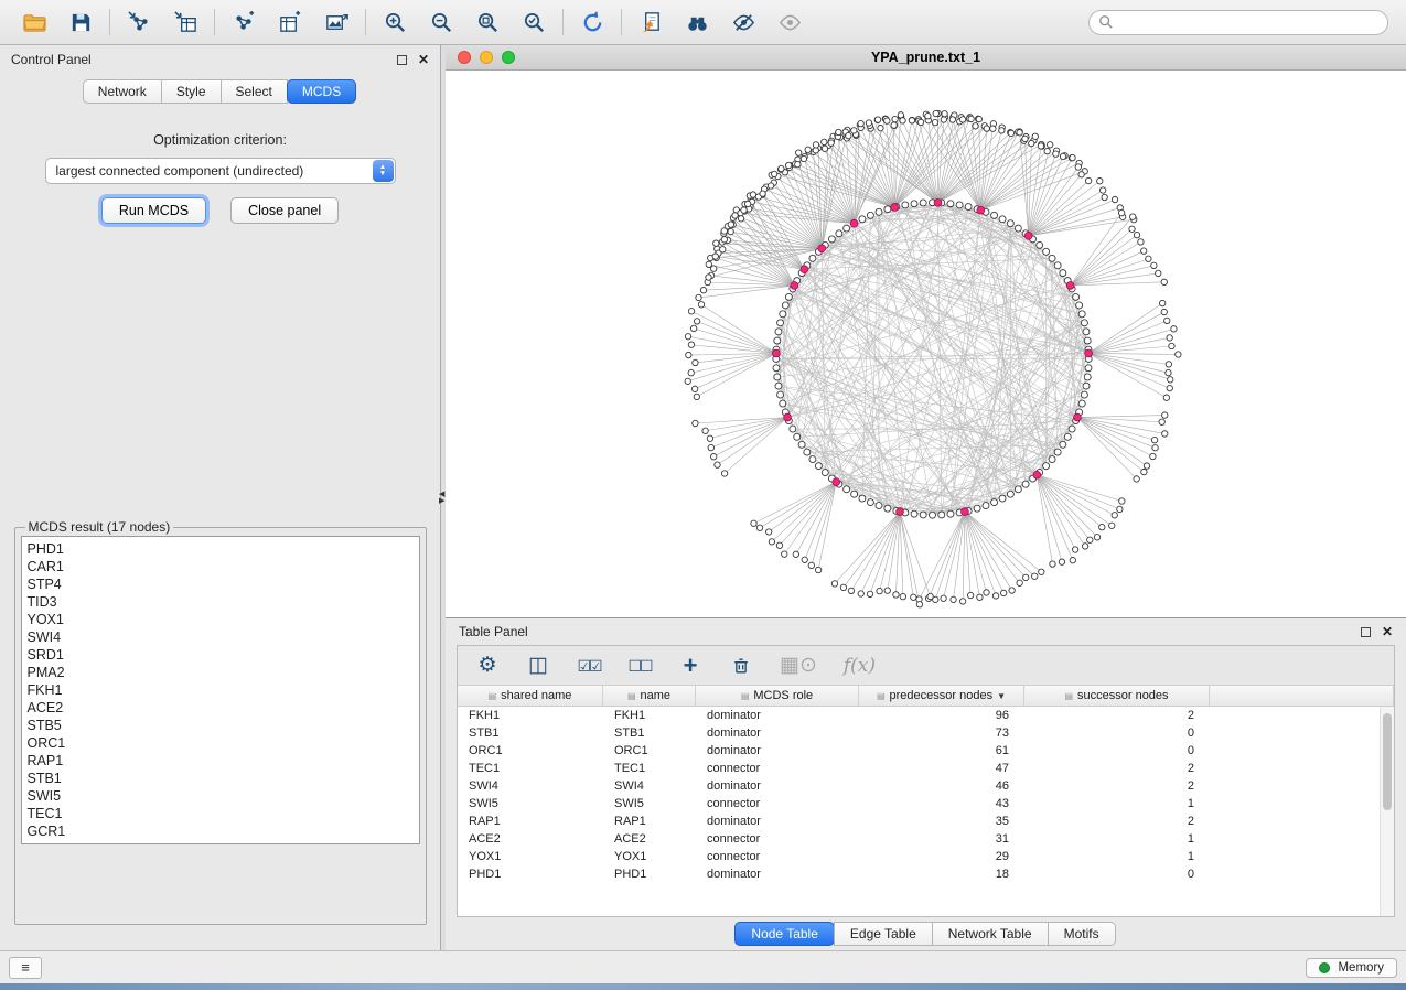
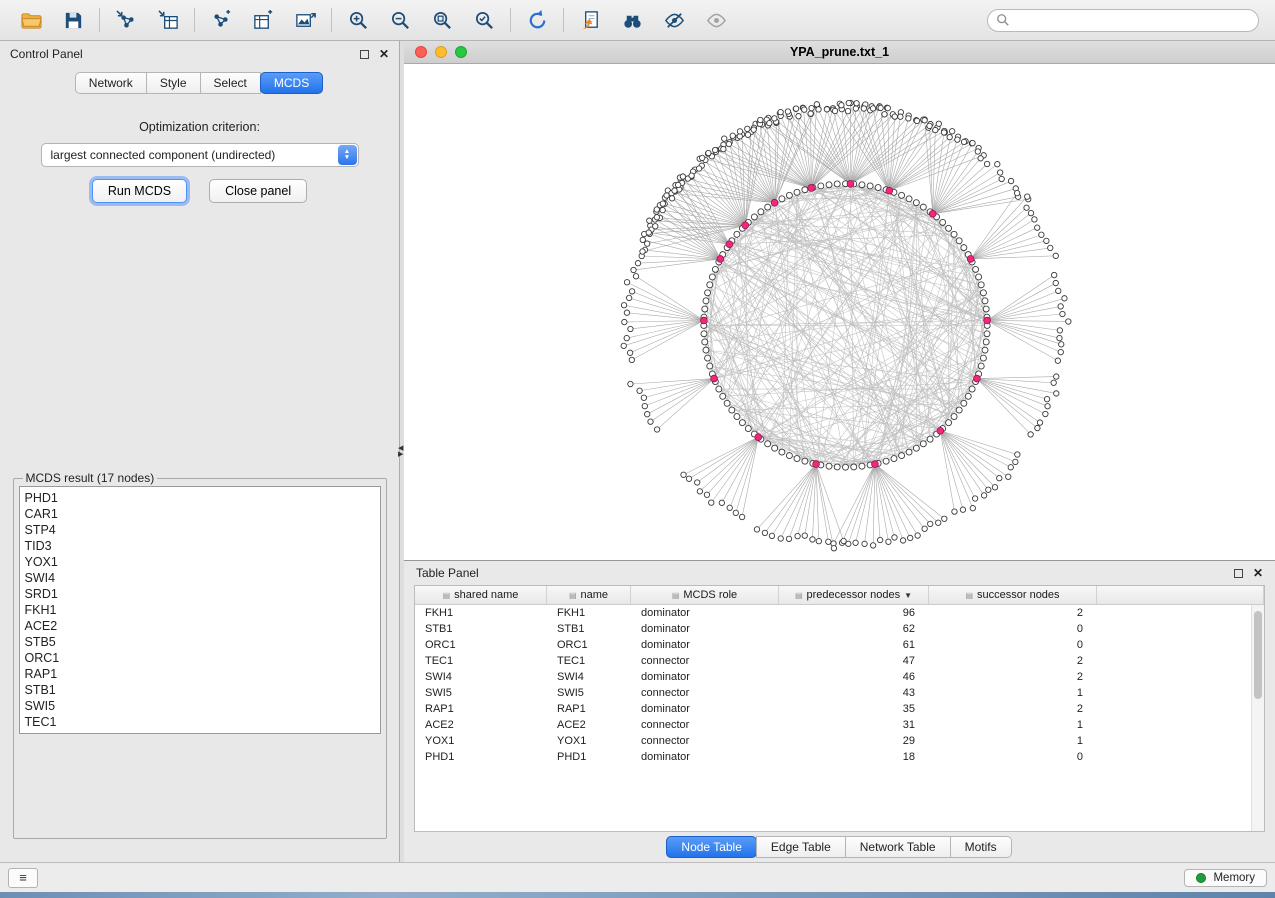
  Control Panel
  ✕
  Network
  Style
  Select
  MCDS
  Optimization criterion:
  largest connected component (undirected)
  Run MCDS
  Close panel
  MCDS result (17 nodes)
  PHD1
  CAR1
  STP4
  TID3
  YOX1
  SWI4
  SRD1
- PMA2
  FKH1
  ACE2
  STB5
  ORC1
  RAP1
  STB1
  SWI5
  TEC1
- GCR1
  YPA_prune.txt_1
  Table Panel
  ✕
- ⚙
- ◫
- ☑☑
- ☐☐
- +
- ▦⊙
- f(x)
  ▤
  shared name
  ▤
  name
  ▤
  MCDS role
  ▤
  predecessor nodes
  ▼
  ▤
  successor nodes
  FKH1
  FKH1
  dominator
  96
  2
  STB1
  STB1
  dominator
- 73
+ 62
  0
  ORC1
  ORC1
  dominator
  61
  0
  TEC1
  TEC1
  connector
  47
  2
  SWI4
  SWI4
  dominator
  46
  2
  SWI5
  SWI5
  connector
  43
  1
  RAP1
  RAP1
  dominator
  35
  2
  ACE2
  ACE2
  connector
  31
  1
  YOX1
  YOX1
  connector
  29
  1
  PHD1
  PHD1
  dominator
  18
  0
  Node Table
  Edge Table
  Network Table
  Motifs
  ≡
  Memory
